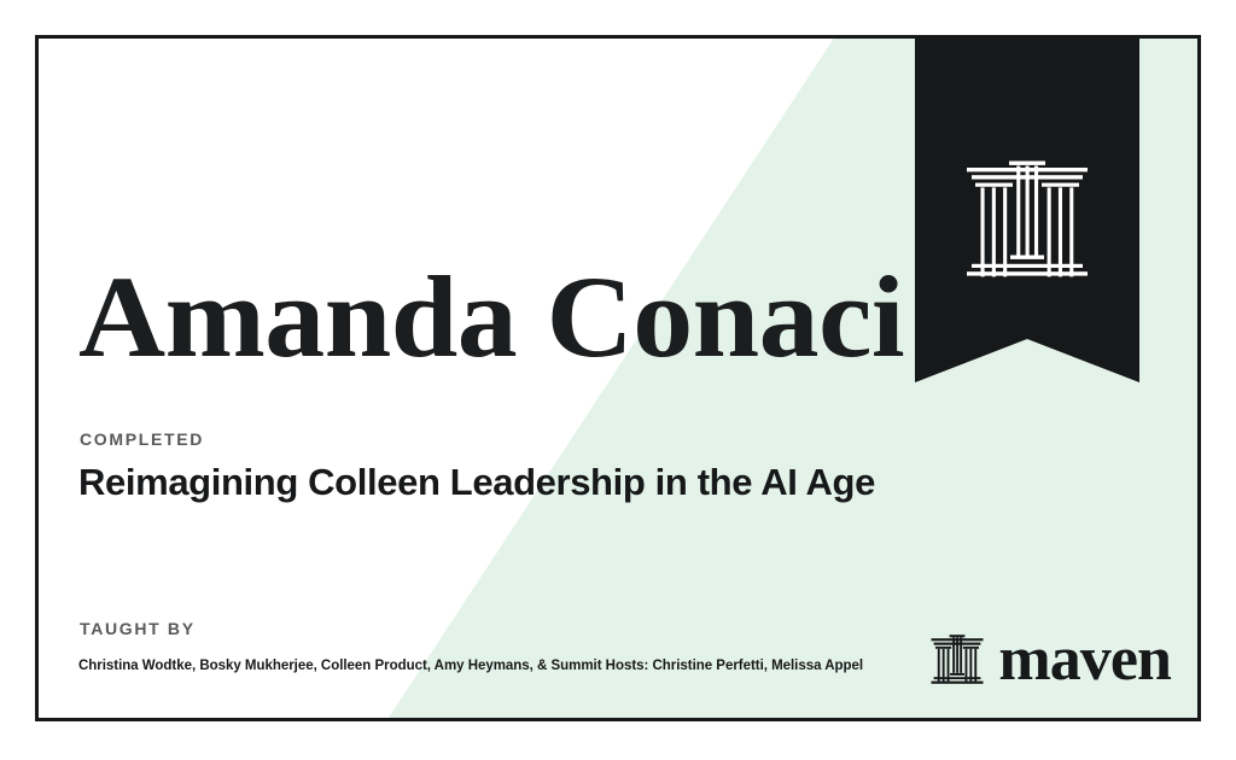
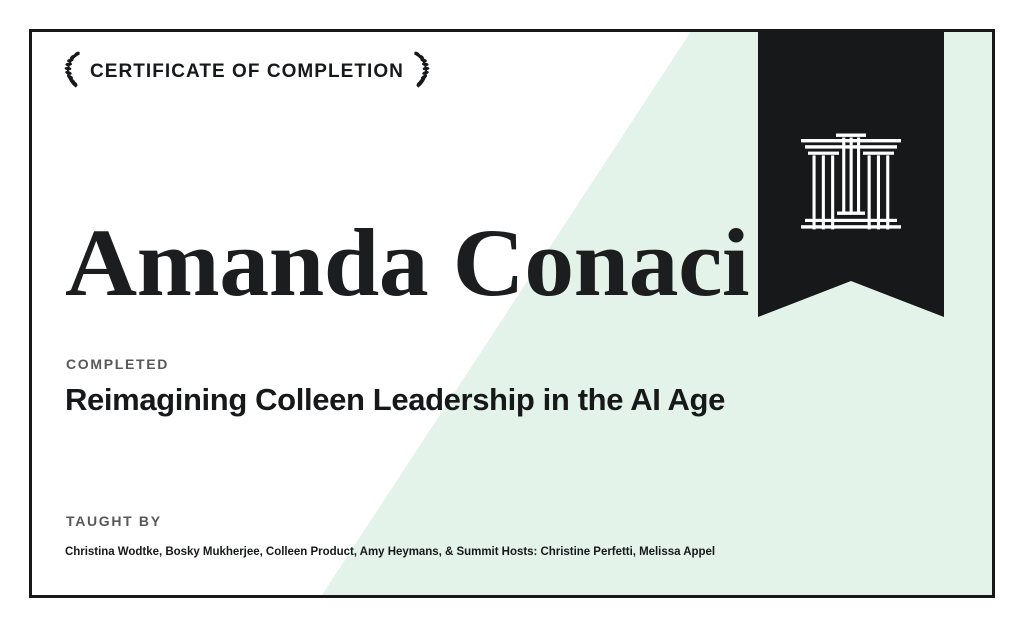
+ CERTIFICATE OF COMPLETION
  Amanda Conaci
  COMPLETED
  Reimagining Colleen Leadership in the AI Age
  TAUGHT BY
  Christina Wodtke, Bosky Mukherjee, Colleen Product, Amy Heymans, & Summit Hosts: Christine Perfetti, Melissa Appel
- maven
